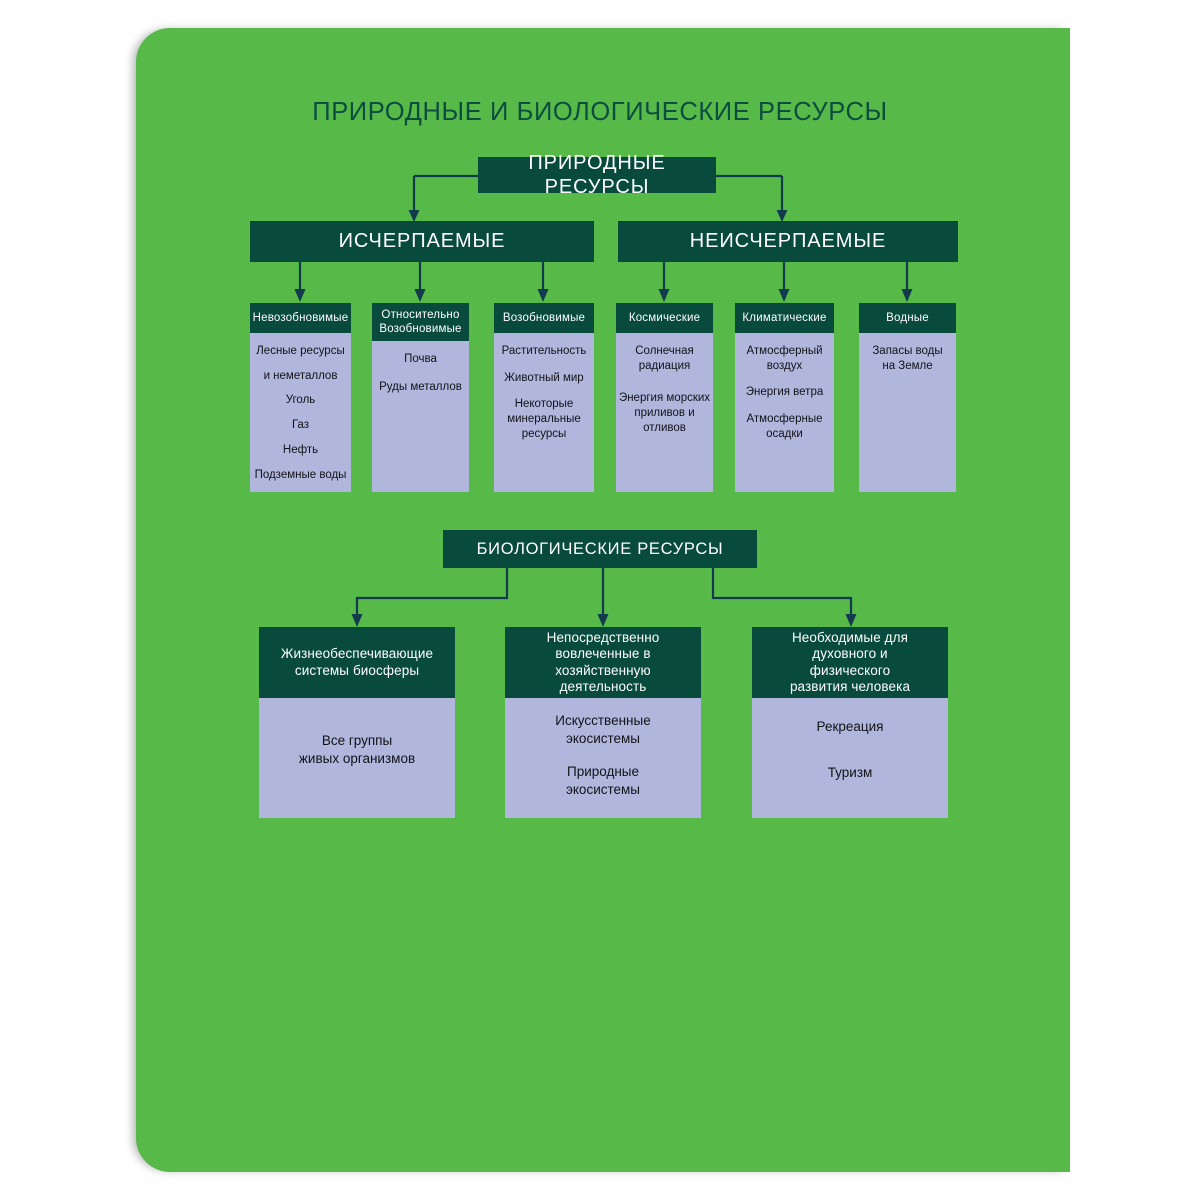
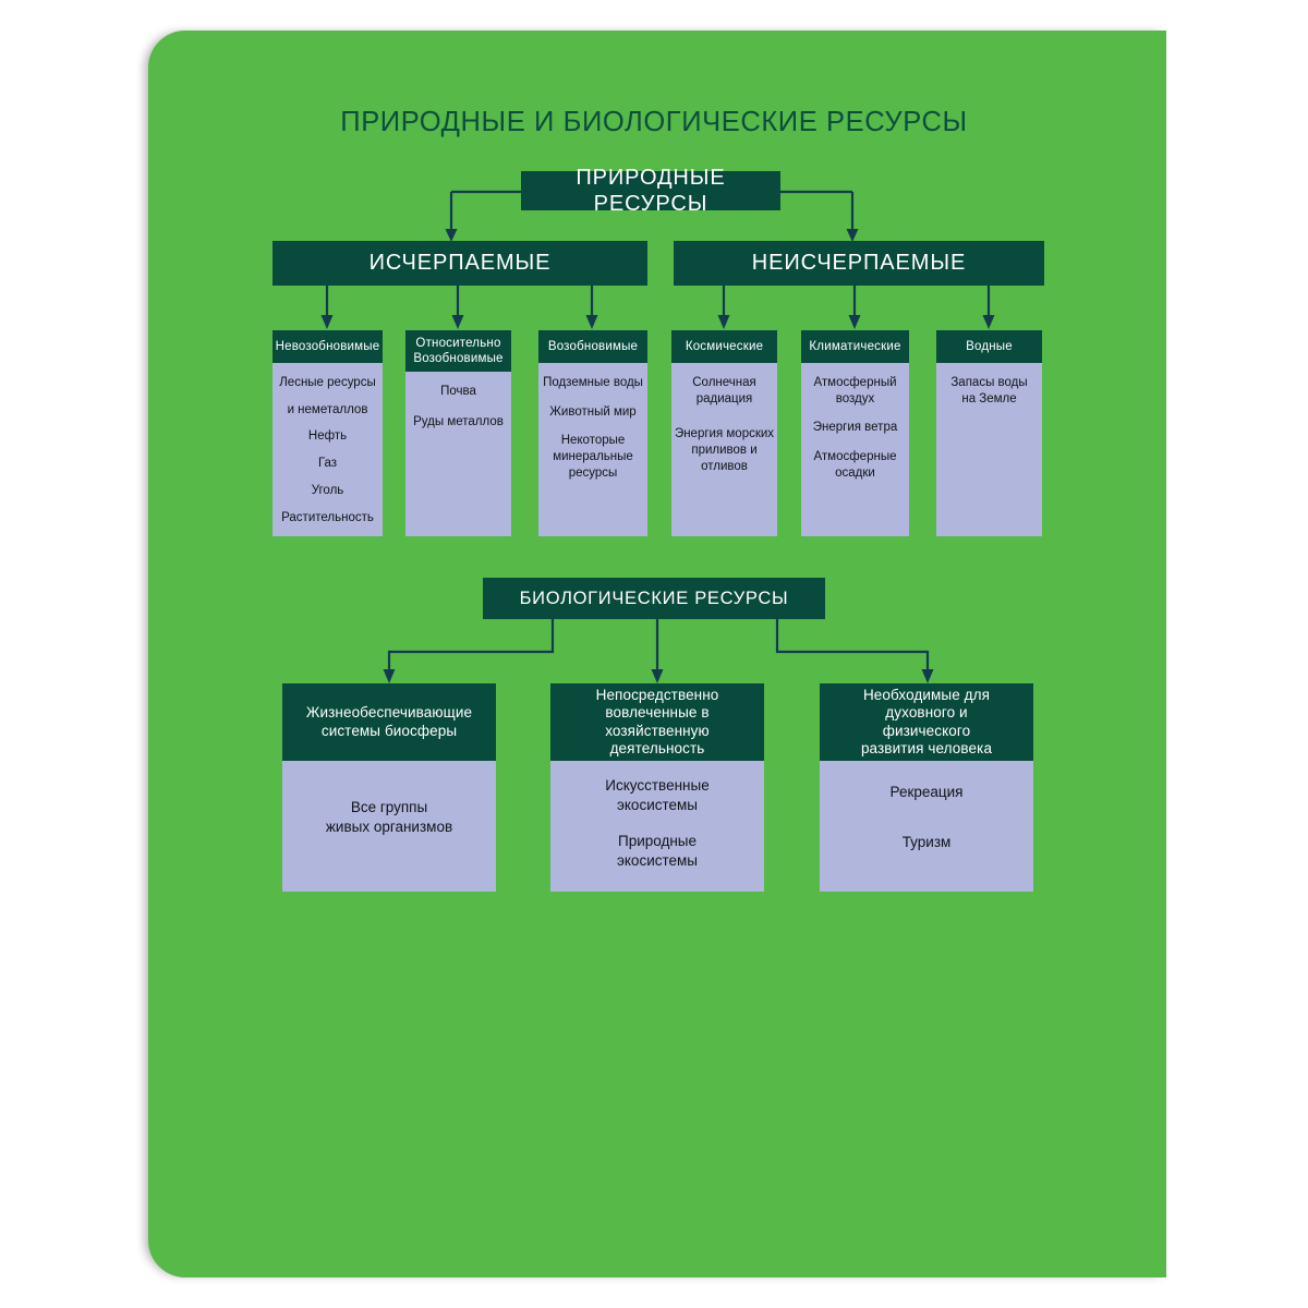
  ПРИРОДНЫЕ И БИОЛОГИЧЕСКИЕ РЕСУРСЫ
  ПРИРОДНЫЕ РЕСУРСЫ
  ИСЧЕРПАЕМЫЕ
  НЕИСЧЕРПАЕМЫЕ
  Невозобновимые
  Лесные ресурсы
  и неметаллов
- Уголь
+ Нефть
  Газ
- Нефть
+ Уголь
- Подземные воды
+ Растительность
  Относительно
  Возобновимые
  Почва
  Руды металлов
  Возобновимые
- Растительность
+ Подземные воды
  Животный мир
  Некоторые
  минеральные
  ресурсы
  Космические
  Солнечная
  радиация
  Энергия морских
  приливов и
  отливов
  Климатические
  Атмосферный
  воздух
  Энергия ветра
  Атмосферные
  осадки
  Водные
  Запасы воды
  на Земле
  БИОЛОГИЧЕСКИЕ РЕСУРСЫ
  Жизнеобеспечивающие
  системы биосферы
  Все группы
  живых организмов
  Непосредственно
  вовлеченные в
  хозяйственную
  деятельность
  Искусственные
  экосистемы
  Природные
  экосистемы
  Необходимые для
  духовного и
  физического
  развития человека
  Рекреация
  Туризм
